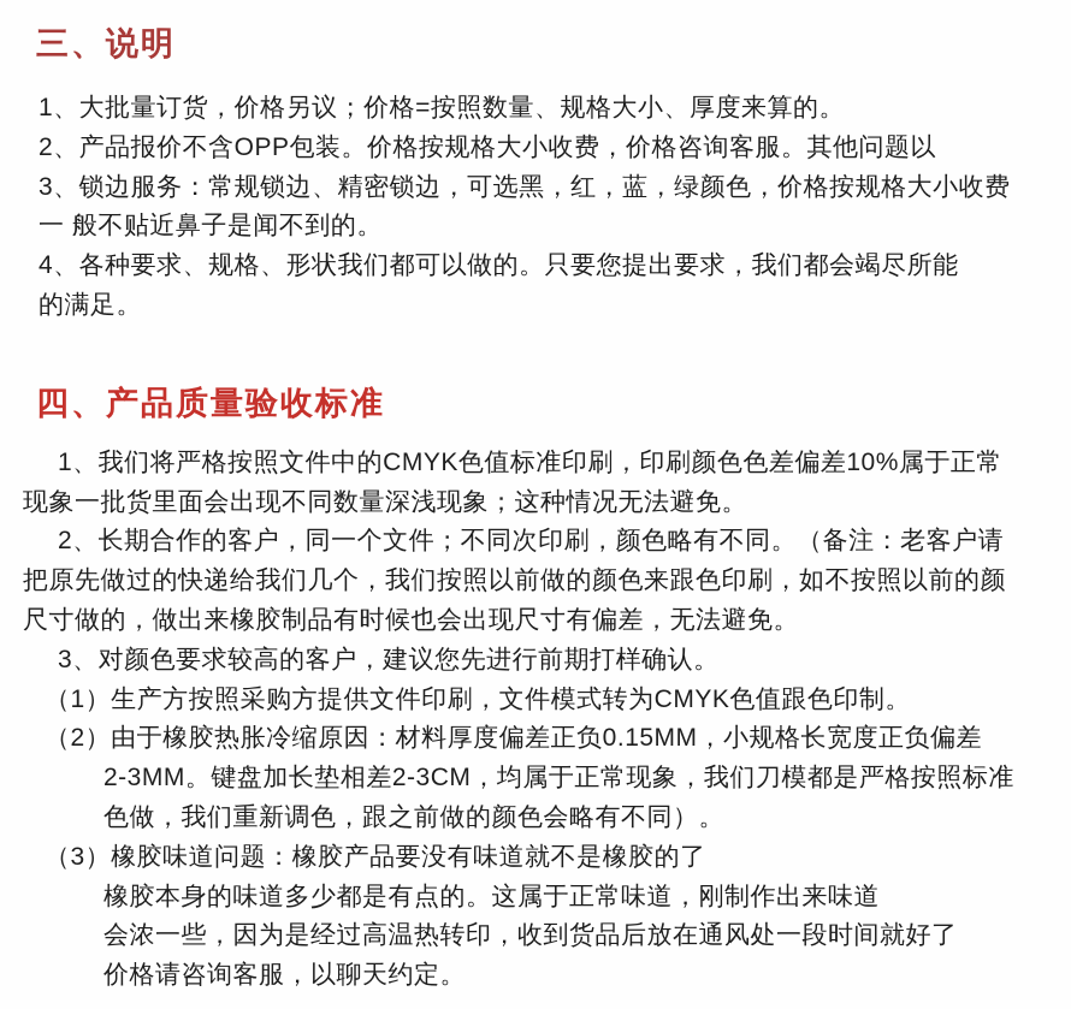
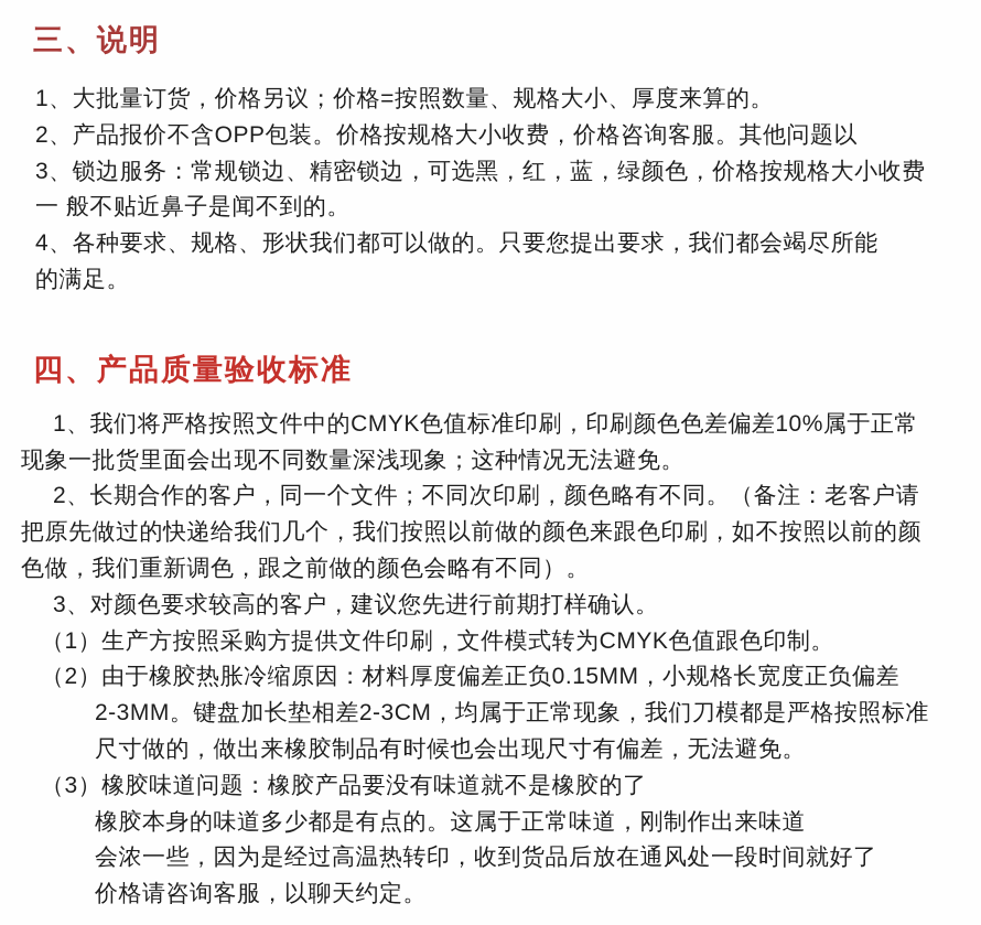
  三、说明
  1、大批量订货，价格另议；价格=按照数量、规格大小、厚度来算的。
  2、产品报价不含OPP包装。价格按规格大小收费，价格咨询客服。其他问题以
  3、锁边服务：常规锁边、精密锁边，可选黑，红，蓝，绿颜色，价格按规格大小收费
  一 般不贴近鼻子是闻不到的。
  4、各种要求、规格、形状我们都可以做的。只要您提出要求，我们都会竭尽所能
  的满足。
  四、产品质量验收标准
  1、我们将严格按照文件中的CMYK色值标准印刷，印刷颜色色差偏差10%属于正常
  现象一批货里面会出现不同数量深浅现象；这种情况无法避免。
  2、长期合作的客户，同一个文件；不同次印刷，颜色略有不同。（备注：老客户请
  把原先做过的快递给我们几个，我们按照以前做的颜色来跟色印刷，如不按照以前的颜
- 尺寸做的，做出来橡胶制品有时候也会出现尺寸有偏差，无法避免。
+ 色做，我们重新调色，跟之前做的颜色会略有不同）。
  3、对颜色要求较高的客户，建议您先进行前期打样确认。
  （1）生产方按照采购方提供文件印刷，文件模式转为CMYK色值跟色印制。
  （2）由于橡胶热胀冷缩原因：材料厚度偏差正负0.15MM，小规格长宽度正负偏差
  2-3MM。键盘加长垫相差2-3CM，均属于正常现象，我们刀模都是严格按照标准
- 色做，我们重新调色，跟之前做的颜色会略有不同）。
+ 尺寸做的，做出来橡胶制品有时候也会出现尺寸有偏差，无法避免。
  （3）橡胶味道问题：橡胶产品要没有味道就不是橡胶的了
  橡胶本身的味道多少都是有点的。这属于正常味道，刚制作出来味道
  会浓一些，因为是经过高温热转印，收到货品后放在通风处一段时间就好了
  价格请咨询客服，以聊天约定。
